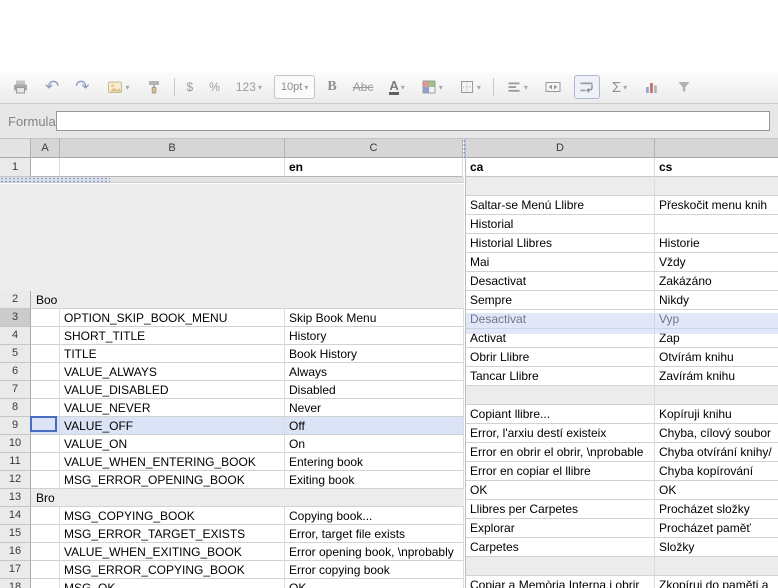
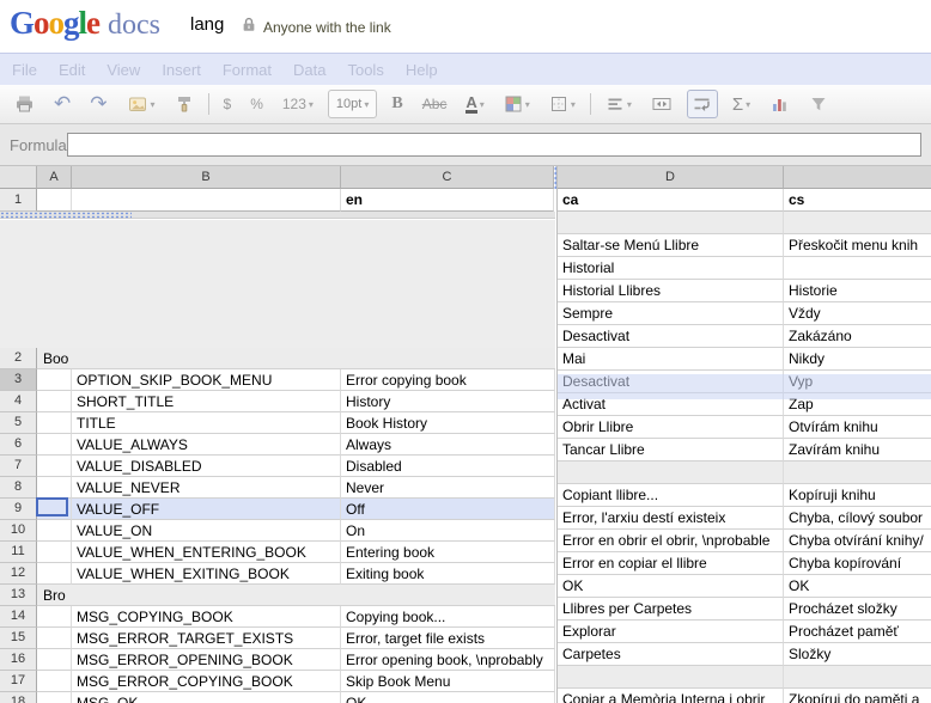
+ Google docs
+ lang
+ Anyone with the link
+ File
+ Edit
+ View
+ Insert
+ Format
+ Data
+ Tools
+ Help
  ↶
  ↷
  ▾
  $
  %
  123
  ▾
  10pt
  ▾
  B
  Abc
  A
  ▾
  ▾
  ▾
  ▾
  Σ
  ▾
  Formula
  A
  B
  C
  D
  1
  en
  ca
  cs
  2
  Boo
  3
  OPTION_SKIP_BOOK_MENU
- Skip Book Menu
+ Error copying book
  4
  SHORT_TITLE
  History
  5
  TITLE
  Book History
  6
  VALUE_ALWAYS
  Always
  7
  VALUE_DISABLED
  Disabled
  8
  VALUE_NEVER
  Never
  9
  VALUE_OFF
  Off
  10
  VALUE_ON
  On
  11
  VALUE_WHEN_ENTERING_BOOK
  Entering book
  12
- MSG_ERROR_OPENING_BOOK
+ VALUE_WHEN_EXITING_BOOK
  Exiting book
  13
  Bro
  14
  MSG_COPYING_BOOK
  Copying book...
  15
  MSG_ERROR_TARGET_EXISTS
  Error, target file exists
  16
- VALUE_WHEN_EXITING_BOOK
+ MSG_ERROR_OPENING_BOOK
  Error opening book, \nprobably
  17
  MSG_ERROR_COPYING_BOOK
- Error copying book
+ Skip Book Menu
  18
  Saltar-se Menú Llibre
  Přeskočit menu knih
  Historial
  Historial Llibres
  Historie
- Mai
+ Sempre
  Vždy
  Desactivat
  Zakázáno
- Sempre
+ Mai
  Nikdy
  Desactivat
  Vyp
  Activat
  Zap
  Obrir Llibre
  Otvírám knihu
  Tancar Llibre
  Zavírám knihu
  Copiant llibre...
  Kopíruji knihu
  Error, l'arxiu destí existeix
  Chyba, cílový soubor
  Error en obrir el obrir, \nprobable
  Chyba otvírání knihy/
  Error en copiar el llibre
  Chyba kopírování
  OK
  OK
  Llibres per Carpetes
  Procházet složky
  Explorar
  Procházet paměť
  Carpetes
  Složky
  Copiar a Memòria Interna i obrir
  Zkopíruj do paměti a
